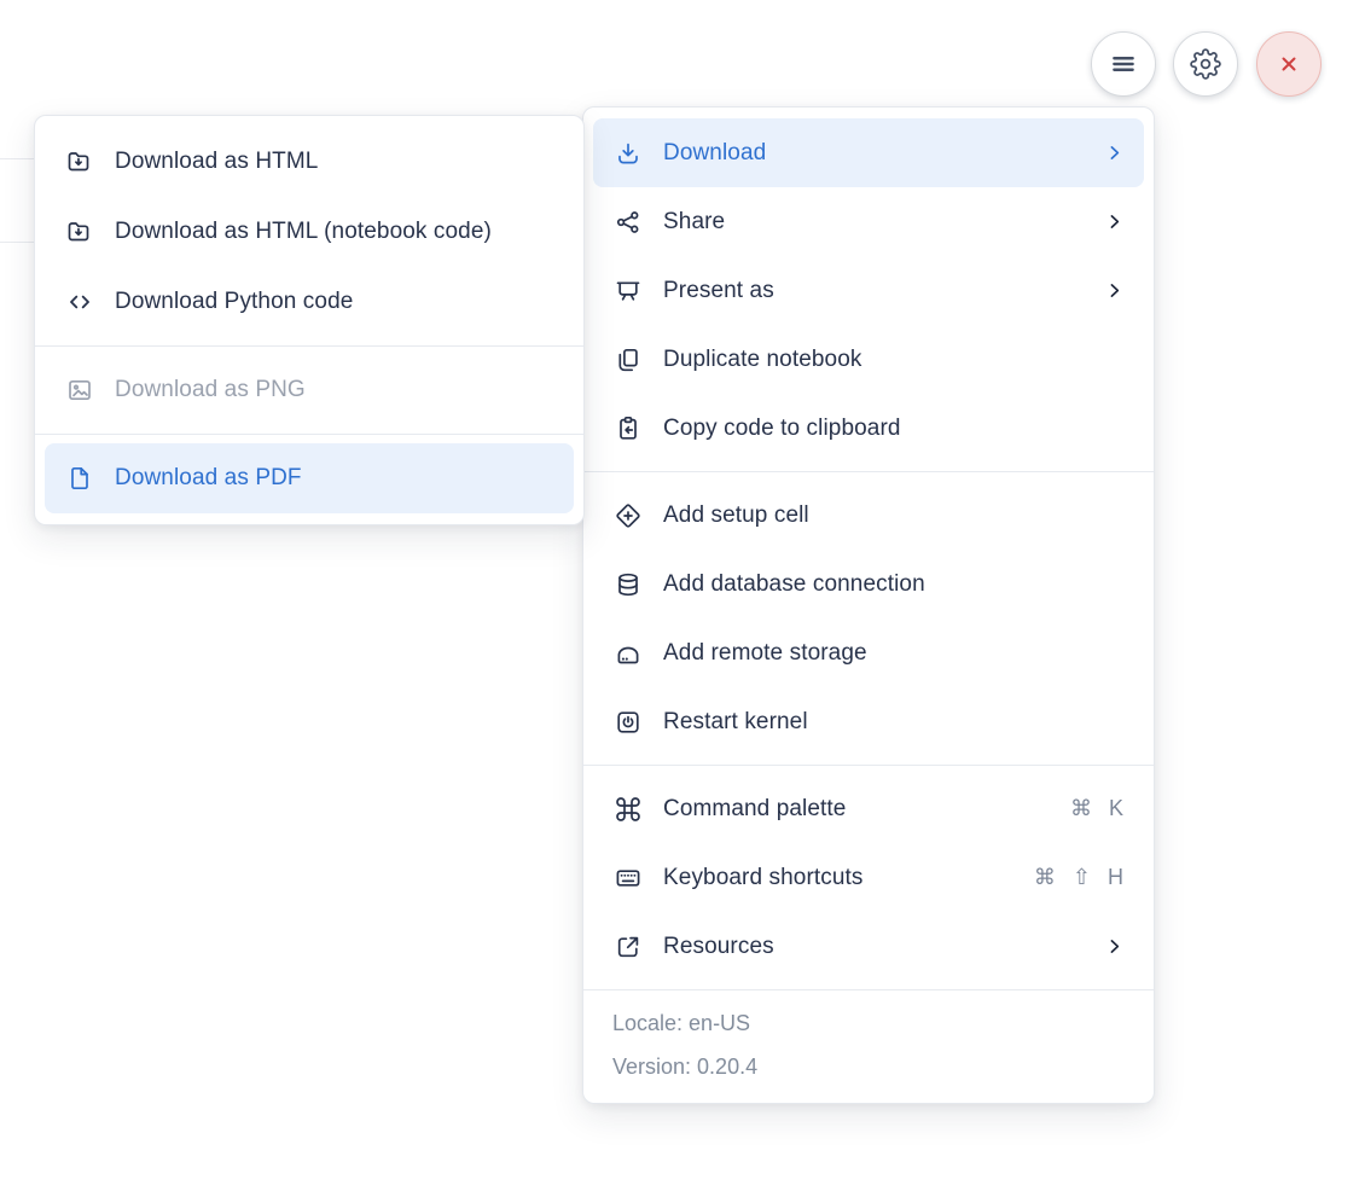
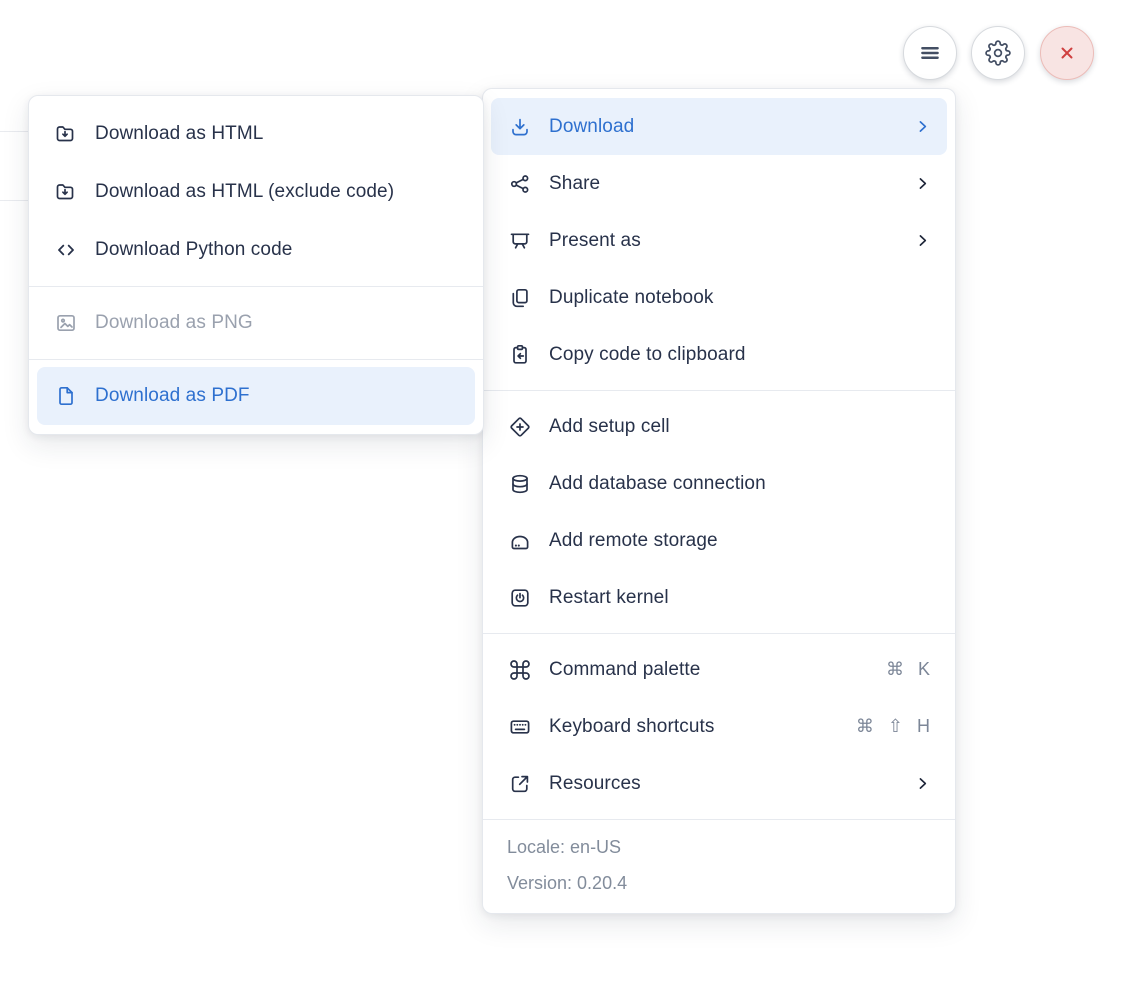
  Download as HTML
- Download as HTML (notebook code)
+ Download as HTML (exclude code)
  Download Python code
  Download as PNG
  Download as PDF
  Download
  Share
  Present as
  Duplicate notebook
  Copy code to clipboard
  Add setup cell
  Add database connection
  Add remote storage
  Restart kernel
  Command palette
  ⌘ K
  Keyboard shortcuts
  ⌘ ⇧ H
  Resources
  Locale: en-US
  Version: 0.20.4
